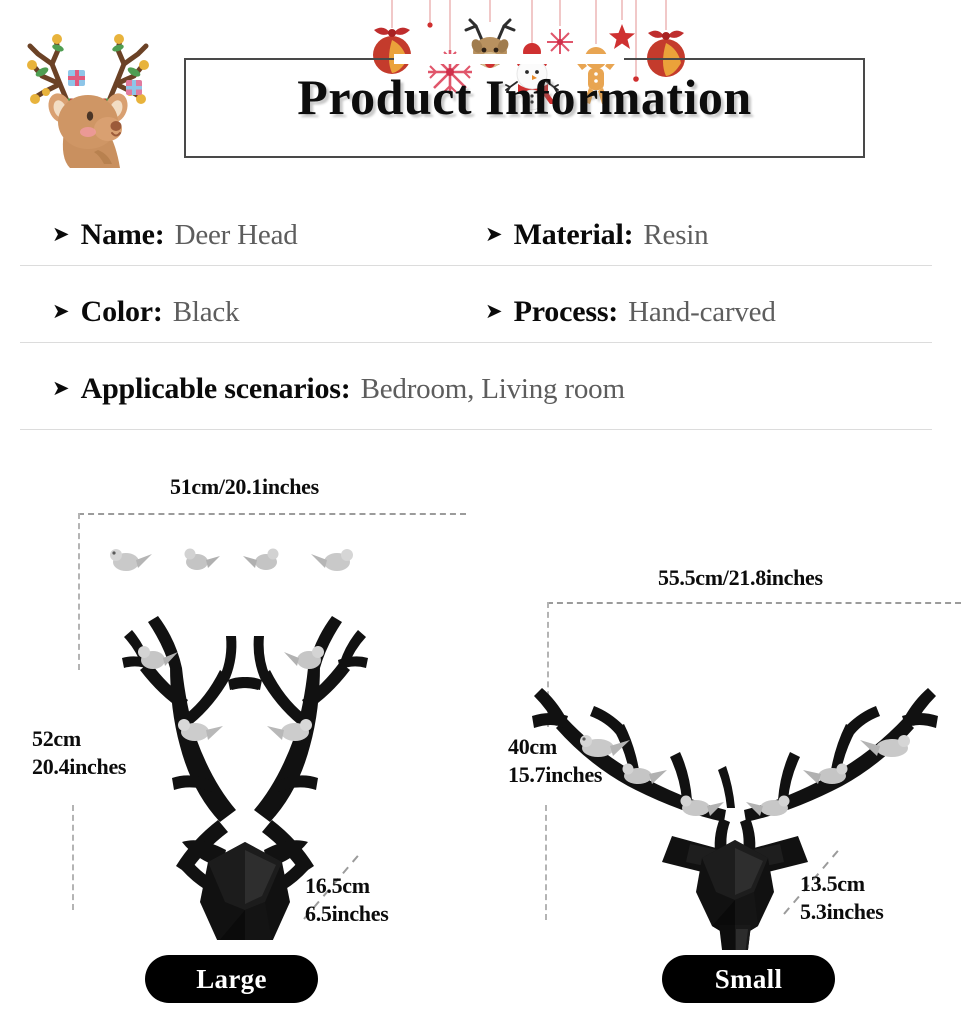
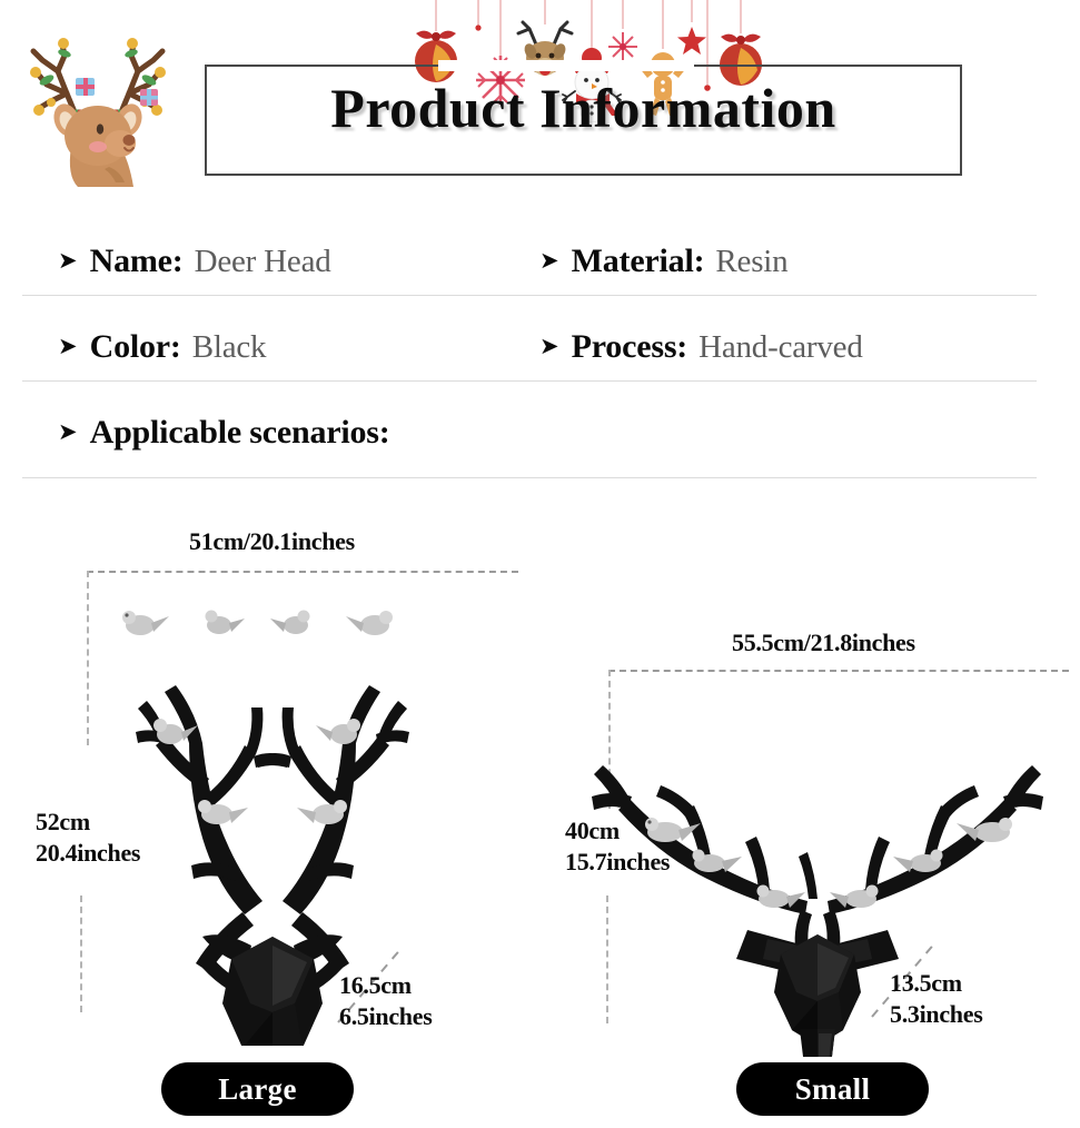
  Product Information
  ➤
  Name:
  Deer Head
  ➤
  Material:
  Resin
  ➤
  Color:
  Black
  ➤
  Process:
  Hand-carved
  ➤
  Applicable scenarios:
- Bedroom, Living room
  51cm/20.1inches
  52cm
  20.4inches
  16.5cm
  6.5inches
  Large
  55.5cm/21.8inches
  40cm
  15.7inches
  13.5cm
  5.3inches
  Small
